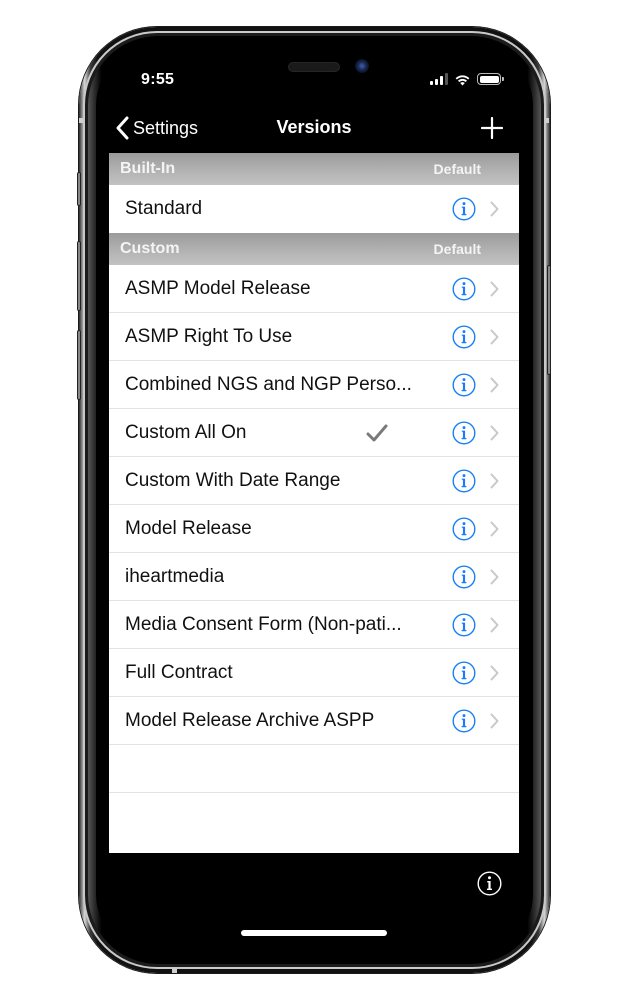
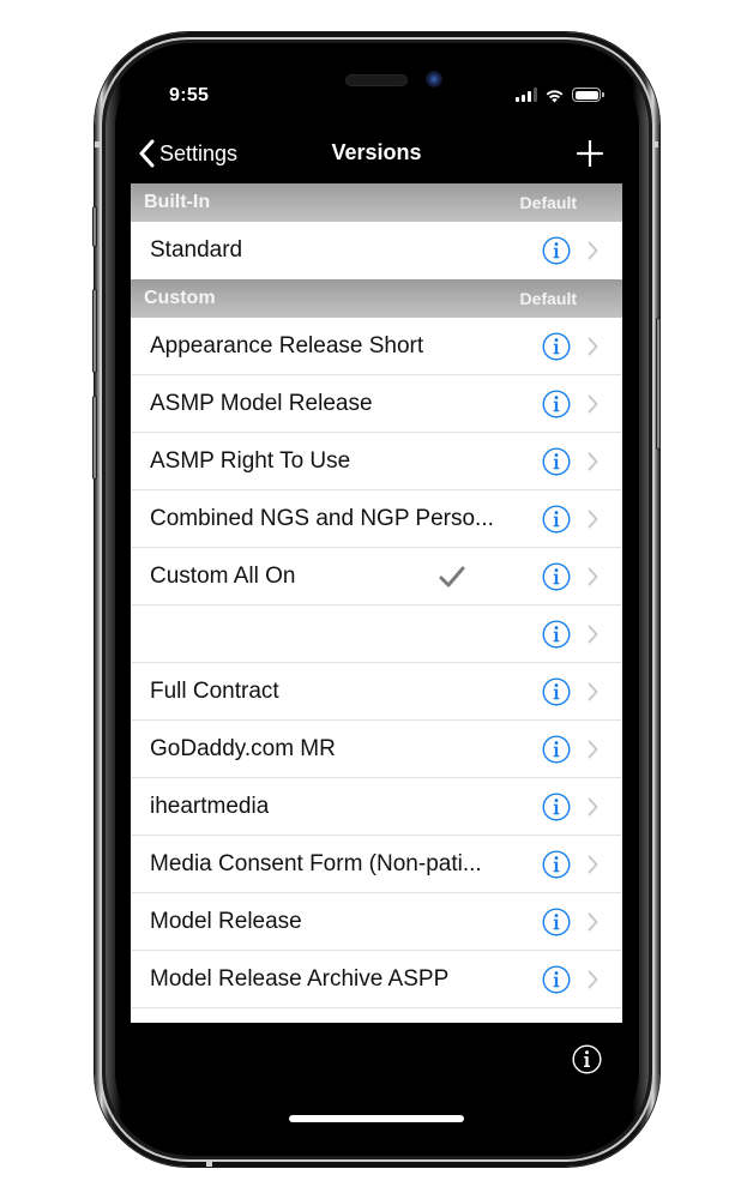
  9:55
  Settings
  Versions
  Built-In
  Default
  Standard
  Custom
  Default
+ Appearance Release Short
  ASMP Model Release
  ASMP Right To Use
  Combined NGS and NGP Perso...
  Custom All On
- Custom With Date Range
- Model Release
+ Full Contract
+ GoDaddy.com MR
  iheartmedia
  Media Consent Form (Non-pati...
- Full Contract
+ Model Release
  Model Release Archive ASPP
